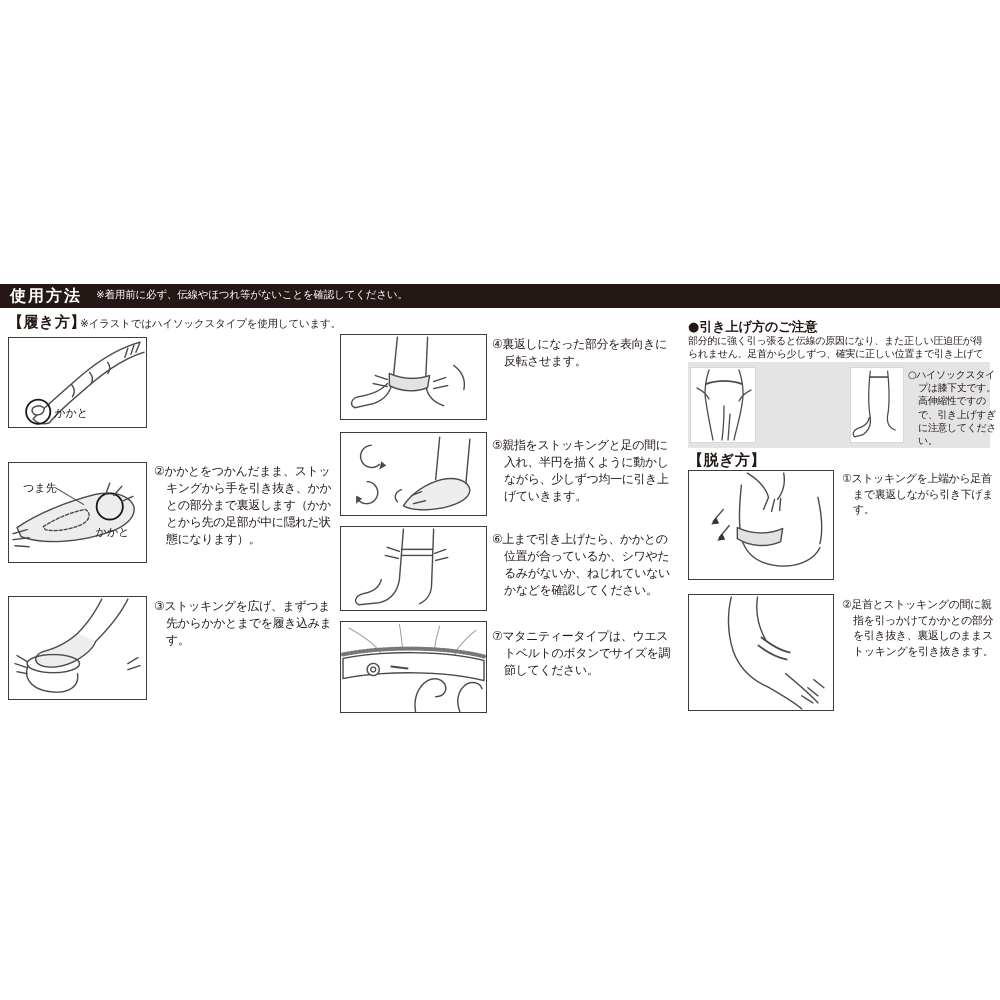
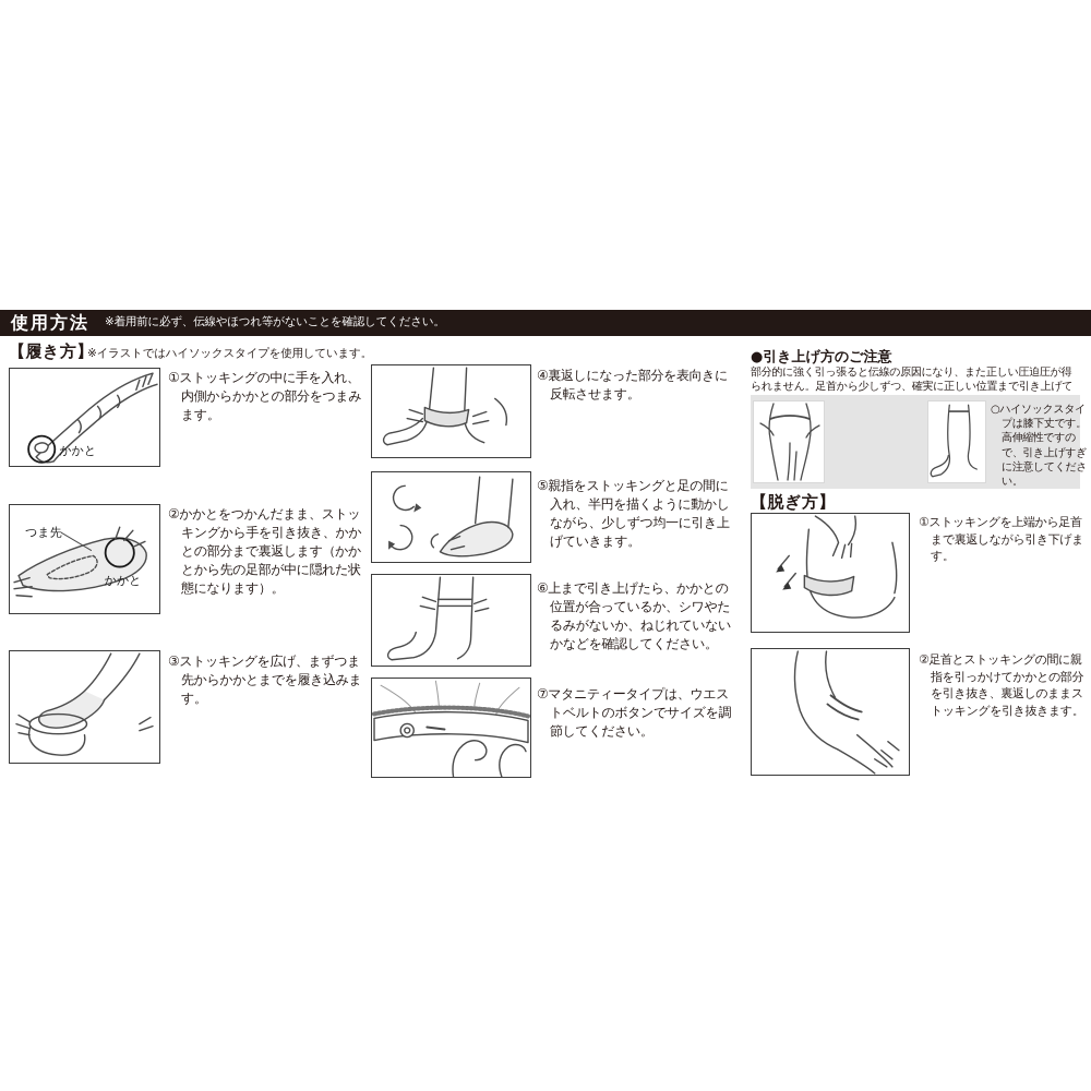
  使用方法
  ※着用前に必ず、伝線やほつれ等がないことを確認してください。
  【履き方】
  ※イラストではハイソックスタイプを使用しています。
  かかと
+ ①ストッキングの中に手を入れ、内側からかかとの部分をつまみます。
  つま先
  かかと
  ②かかとをつかんだまま、ストッキングから手を引き抜き、かかとの部分まで裏返します（かかとから先の足部が中に隠れた状態になります）。
  ③ストッキングを広げ、まずつま先からかかとまでを履き込みます。
  ④裏返しになった部分を表向きに反転させます。
  ⑤親指をストッキングと足の間に入れ、半円を描くように動かしながら、少しずつ均一に引き上げていきます。
  ⑥上まで引き上げたら、かかとの位置が合っているか、シワやたるみがないか、ねじれていないかなどを確認してください。
  ⑦マタニティータイプは、ウエストベルトのボタンでサイズを調節してください。
  ●引き上げ方のご注意
  部分的に強く引っ張ると伝線の原因になり、また正しい圧迫圧が得られません。足首から少しずつ、確実に正しい位置まで引き上げて
  ○ハイソックスタイプは膝下丈です。高伸縮性ですので、引き上げすぎに注意してください。
  【脱ぎ方】
  ①ストッキングを上端から足首まで裏返しながら引き下げます。
  ②足首とストッキングの間に親指を引っかけてかかとの部分を引き抜き、裏返しのままストッキングを引き抜きます。
